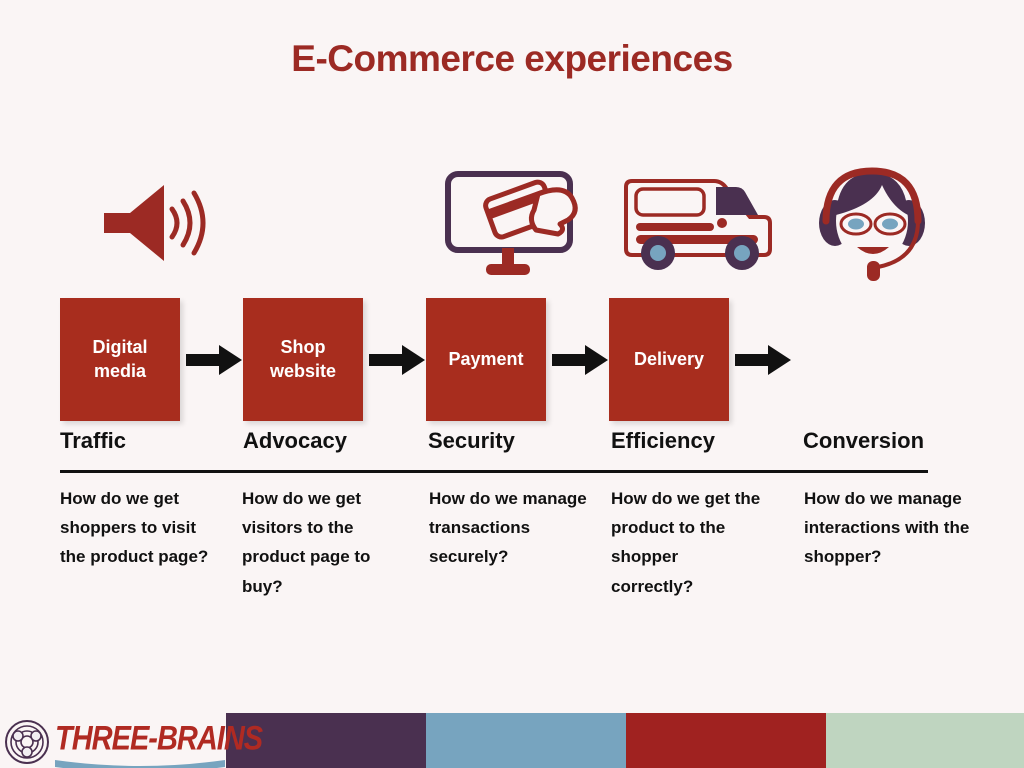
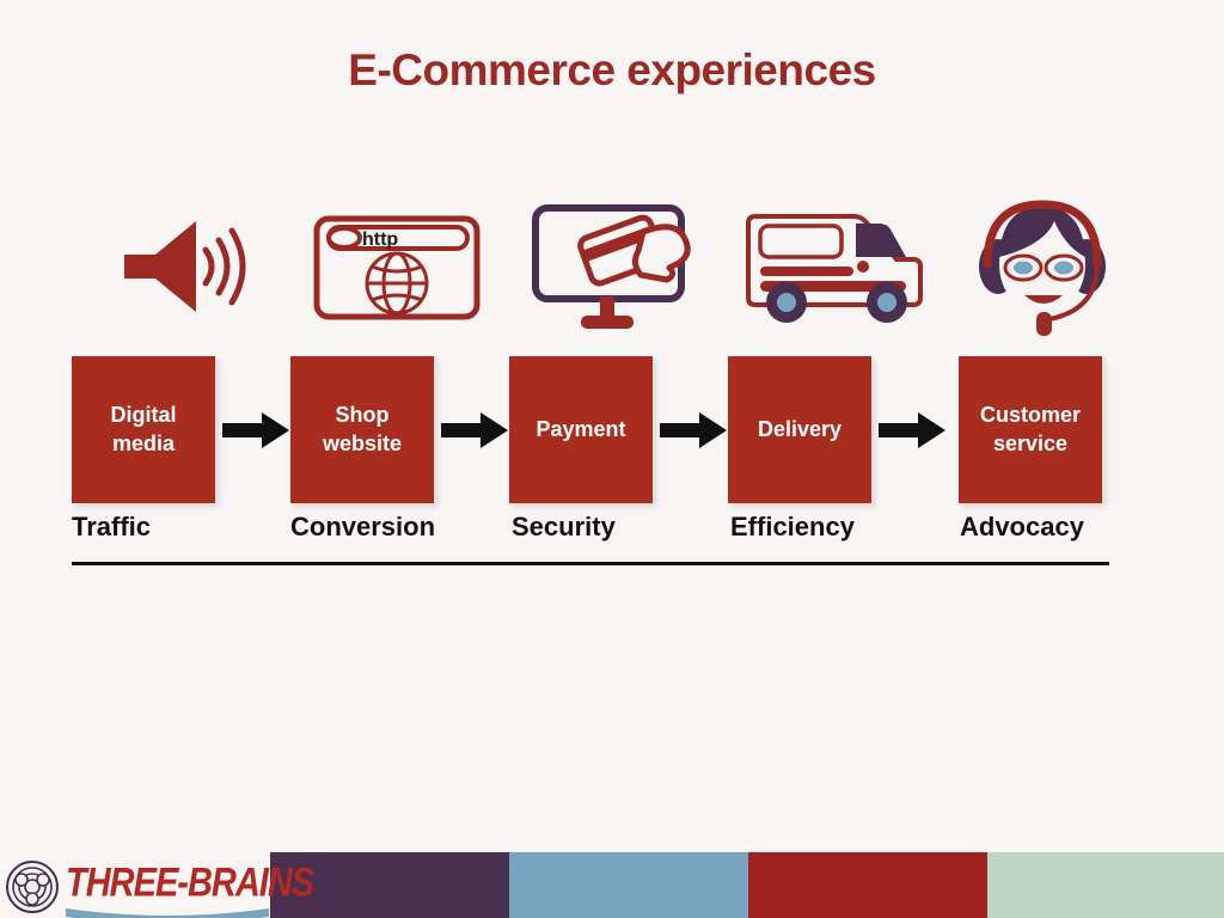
  E-Commerce experiences
+ http
  Digital media
  Shop website
  Payment
  Delivery
+ Customer service
  Traffic
- Advocacy
+ Conversion
  Security
  Efficiency
- Conversion
+ Advocacy
- How do we get shoppers to visit the product page?
- How do we get visitors to the product page to buy?
- How do we manage transactions securely?
- How do we get the product to the shopper correctly?
- How do we manage interactions with the shopper?
  THREE-BRAINS
